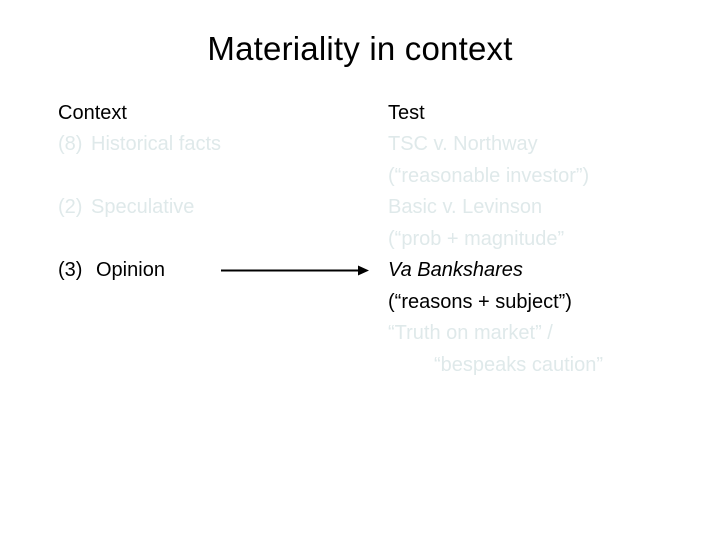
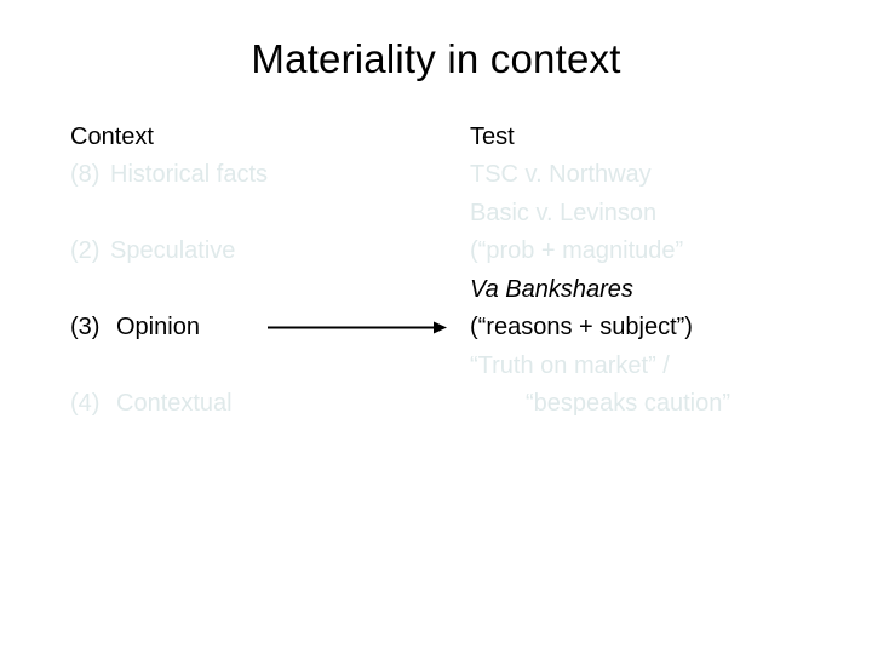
  Materiality in context
  Context
  (8) Historical facts
  (2) Speculative
  (3) Opinion
+ (4) Contextual
  Test
  TSC v. Northway
- (“reasonable investor”)
  Basic v. Levinson
  (“prob + magnitude”
  Va Bankshares
  (“reasons + subject”)
  “Truth on market” /
  “bespeaks caution”
